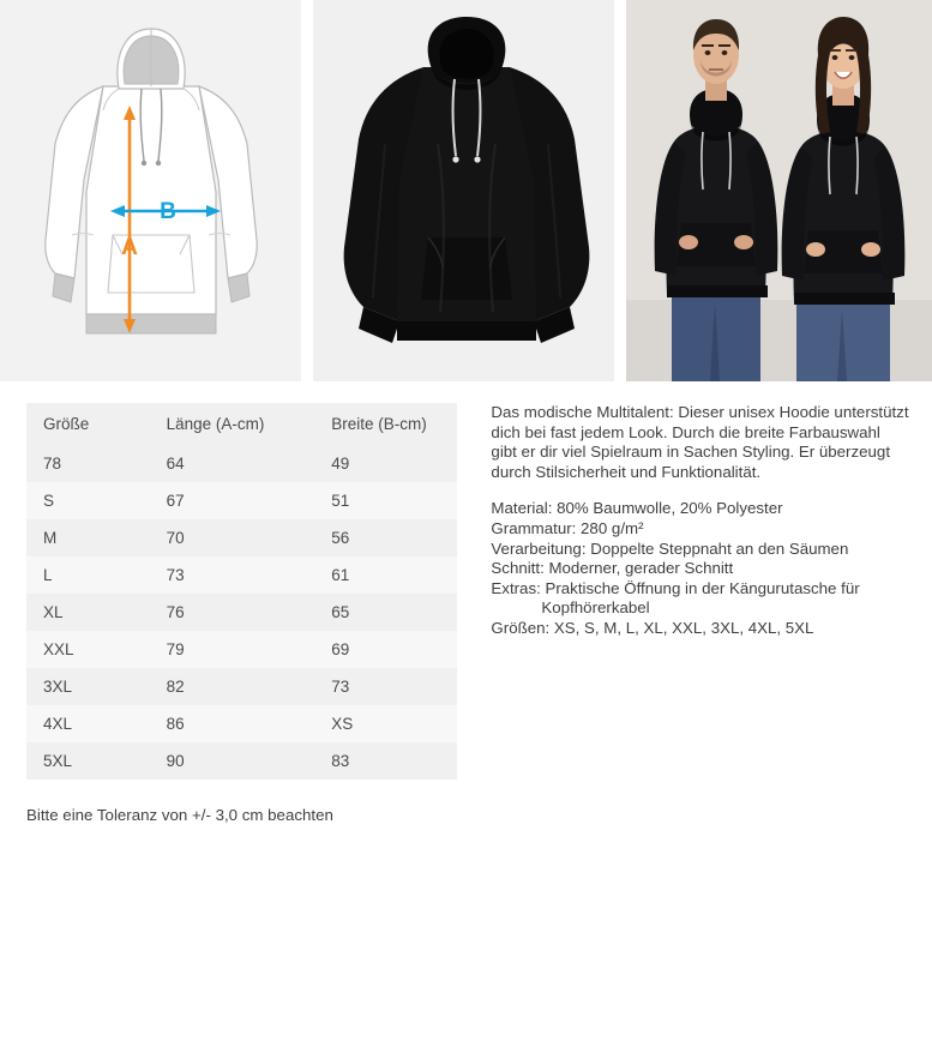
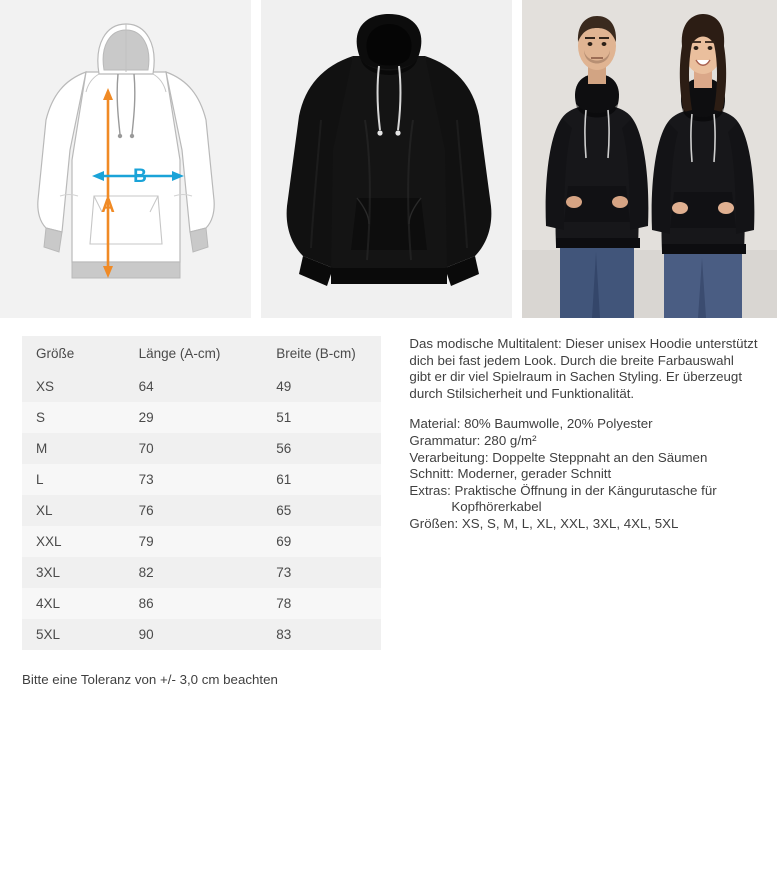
  A
  B
  Größe	Länge (A-cm)	Breite (B-cm)
- 78	64	49
+ XS	64	49
- S	67	51
+ S	29	51
  M	70	56
  L	73	61
  XL	76	65
  XXL	79	69
  3XL	82	73
- 4XL	86	XS
+ 4XL	86	78
  5XL	90	83
  Das modische Multitalent: Dieser unisex Hoodie unterstützt dich bei fast jedem Look. Durch die breite Farbauswahl gibt er dir viel Spielraum in Sachen Styling. Er überzeugt durch Stilsicherheit und Funktionalität.
  Material: 80% Baumwolle, 20% Polyester
  Grammatur: 280 g/m²
  Verarbeitung: Doppelte Steppnaht an den Säumen
  Schnitt: Moderner, gerader Schnitt
  Extras: Praktische Öffnung in der Kängurutasche für
  Kopfhörerkabel
  Größen: XS, S, M, L, XL, XXL, 3XL, 4XL, 5XL
  Bitte eine Toleranz von +/- 3,0 cm beachten
